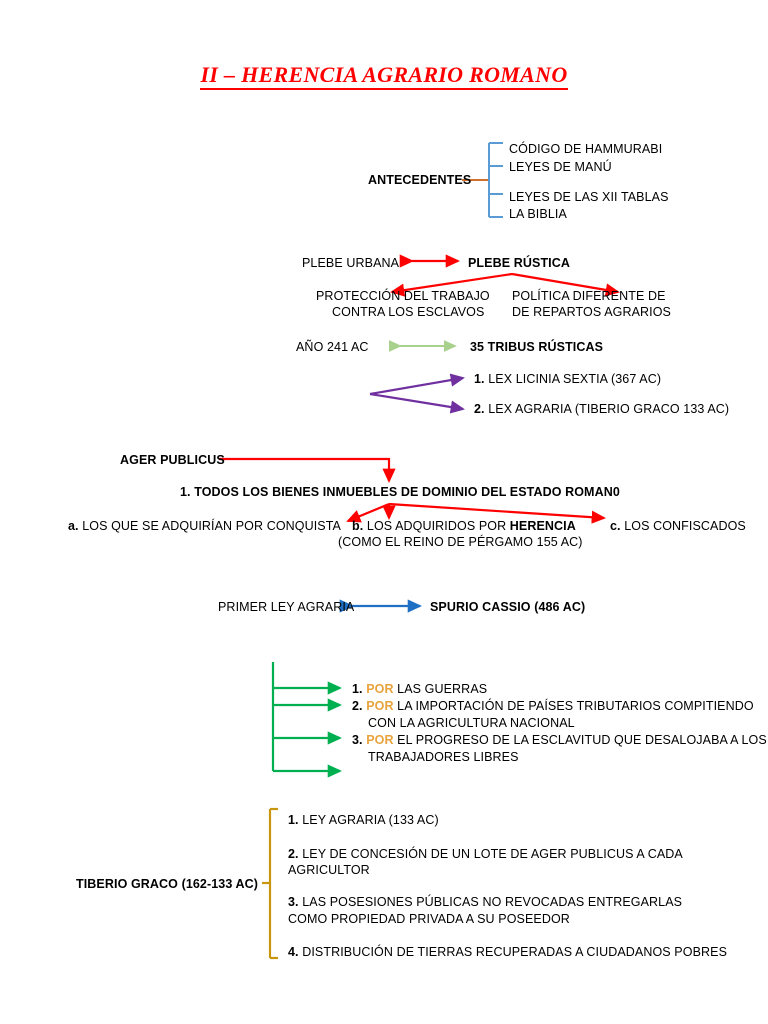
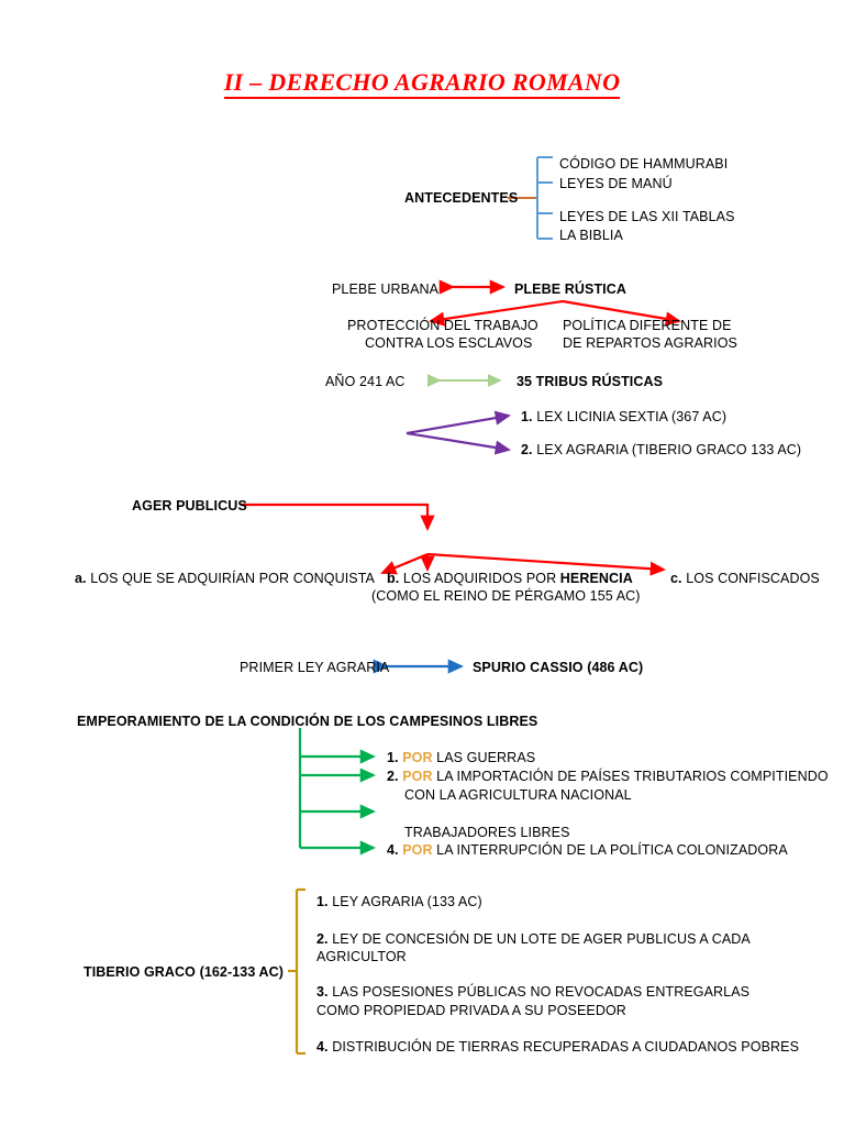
- II – HERENCIA AGRARIO ROMANO
+ II – DERECHO AGRARIO ROMANO
  ANTECEDENTES
  CÓDIGO DE HAMMURABI
  LEYES DE MANÚ
  LEYES DE LAS XII TABLAS
  LA BIBLIA
  PLEBE URBANA
  PLEBE RÚSTICA
  PROTECCIÓN DEL TRABAJO
  CONTRA LOS ESCLAVOS
  POLÍTICA DIFERENTE DE
  DE REPARTOS AGRARIOS
  AÑO 241 AC
  35 TRIBUS RÚSTICAS
  1. LEX LICINIA SEXTIA (367 AC)
  2. LEX AGRARIA (TIBERIO GRACO 133 AC)
  AGER PUBLICUS
- 1. TODOS LOS BIENES INMUEBLES DE DOMINIO DEL ESTADO ROMAN0
  a. LOS QUE SE ADQUIRÍAN POR CONQUISTA
  b. LOS ADQUIRIDOS POR HERENCIA
  (COMO EL REINO DE PÉRGAMO 155 AC)
  c. LOS CONFISCADOS
  PRIMER LEY AGRARIA
  SPURIO CASSIO (486 AC)
+ EMPEORAMIENTO DE LA CONDICIÓN DE LOS CAMPESINOS LIBRES
  1. POR LAS GUERRAS
  2. POR LA IMPORTACIÓN DE PAÍSES TRIBUTARIOS COMPITIENDO
  CON LA AGRICULTURA NACIONAL
- 3. POR EL PROGRESO DE LA ESCLAVITUD QUE DESALOJABA A LOS
  TRABAJADORES LIBRES
+ 4. POR LA INTERRUPCIÓN DE LA POLÍTICA COLONIZADORA
  TIBERIO GRACO (162-133 AC)
  1. LEY AGRARIA (133 AC)
  2. LEY DE CONCESIÓN DE UN LOTE DE AGER PUBLICUS A CADA
  AGRICULTOR
  3. LAS POSESIONES PÚBLICAS NO REVOCADAS ENTREGARLAS
  COMO PROPIEDAD PRIVADA A SU POSEEDOR
  4. DISTRIBUCIÓN DE TIERRAS RECUPERADAS A CIUDADANOS POBRES
